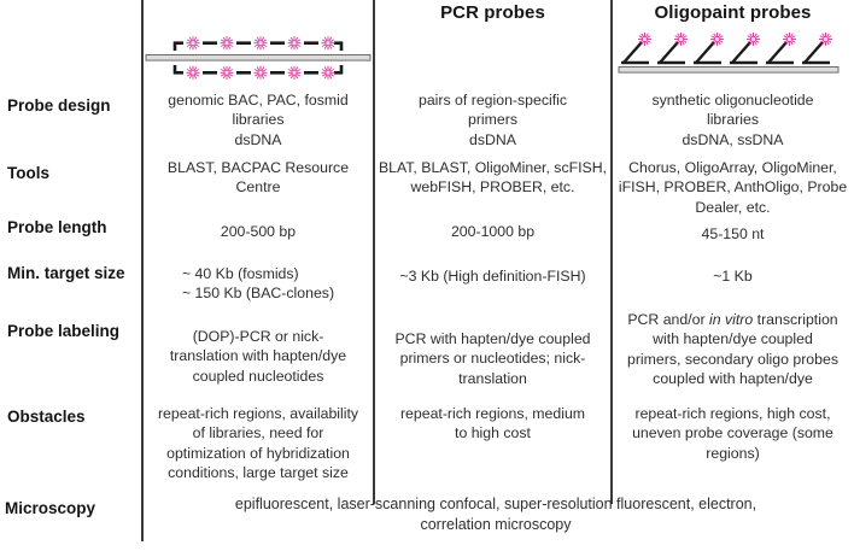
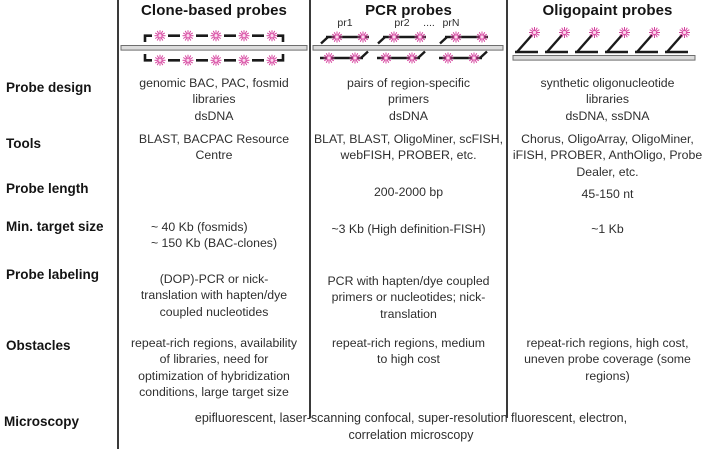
+ Clone-based probes
  PCR probes
  Oligopaint probes
+ pr1
+ pr2
+ ....
+ prN
  Probe design
  Tools
  Probe length
  Min. target size
  Probe labeling
  Obstacles
  Microscopy
  genomic BAC, PAC, fosmid
  libraries
  dsDNA
  pairs of region-specific
  primers
  dsDNA
  synthetic oligonucleotide
  libraries
  dsDNA, ssDNA
  BLAST, BACPAC Resource
  Centre
  BLAT, BLAST, OligoMiner, scFISH,
  webFISH, PROBER, etc.
  Chorus, OligoArray, OligoMiner,
  iFISH, PROBER, AnthOligo, Probe
  Dealer, etc.
- 200-500 bp
- 200-1000 bp
+ 200-2000 bp
  45-150 nt
  ~ 40 Kb (fosmids)
  ~ 150 Kb (BAC-clones)
  ~3 Kb (High definition-FISH)
  ~1 Kb
  (DOP)-PCR or nick-
  translation with hapten/dye
  coupled nucleotides
  PCR with hapten/dye coupled
  primers or nucleotides; nick-
  translation
- PCR and/or in vitro transcription
- with hapten/dye coupled
- primers, secondary oligo probes
- coupled with hapten/dye
  repeat-rich regions, availability
  of libraries, need for
  optimization of hybridization
  conditions, large target size
  repeat-rich regions, medium
  to high cost
  repeat-rich regions, high cost,
  uneven probe coverage (some
  regions)
  epifluorescent, laser-scanning confocal, super-resolution fluorescent, electron,
  correlation microscopy
